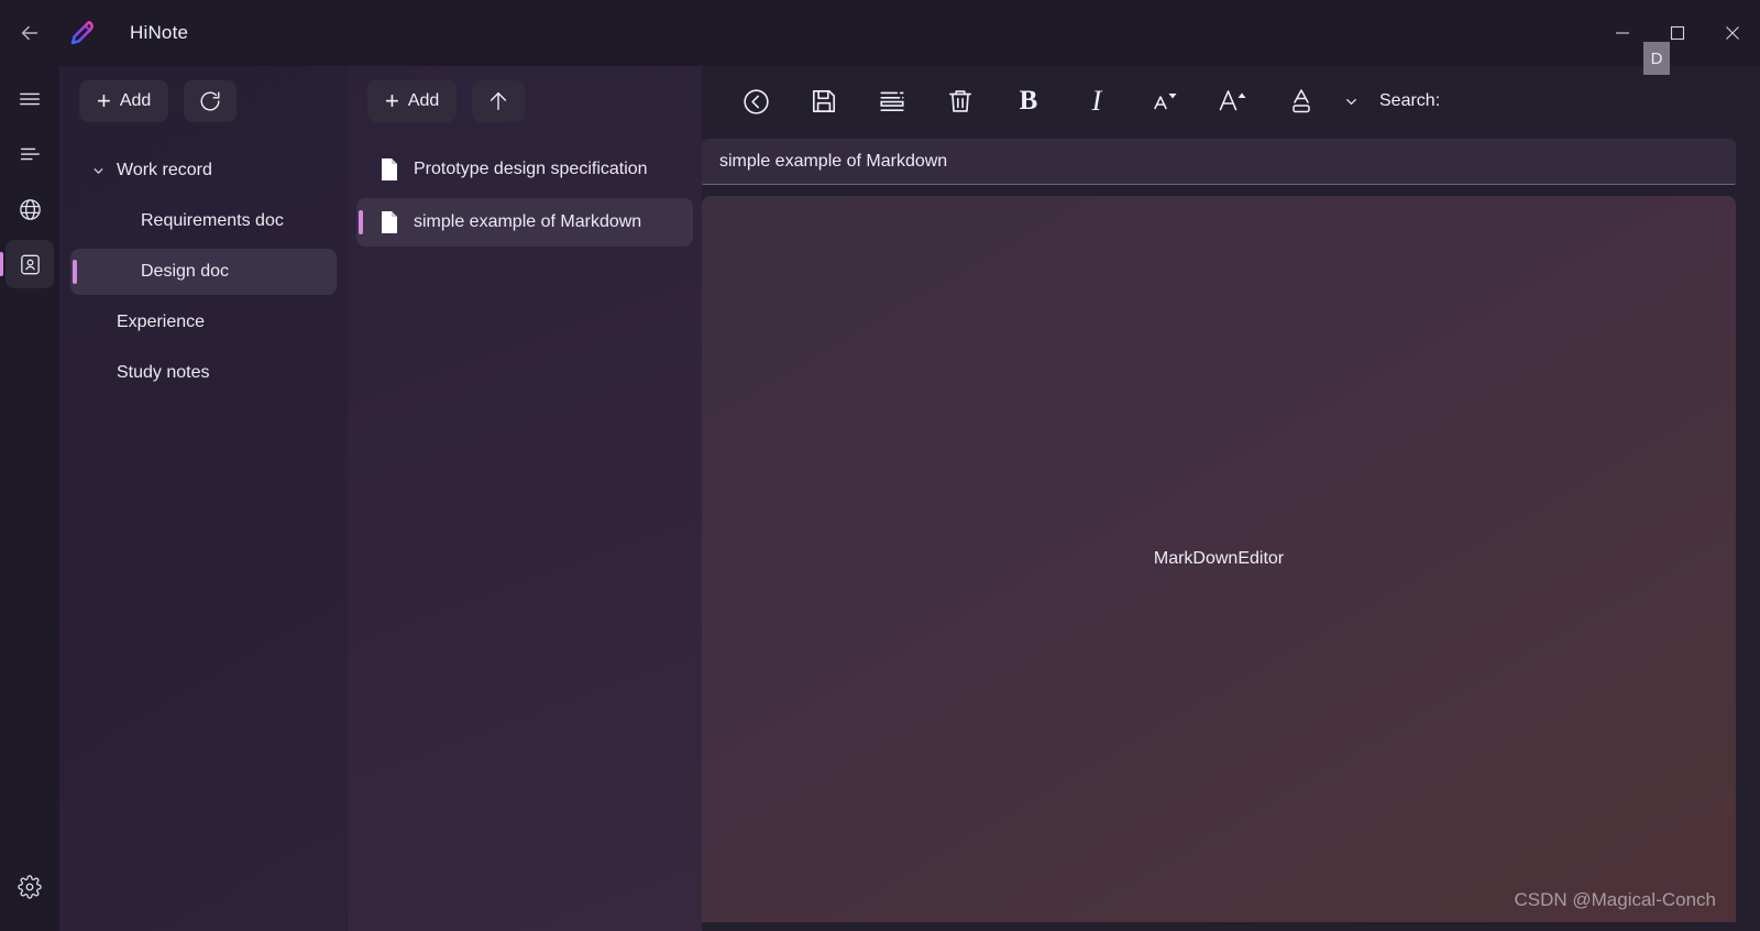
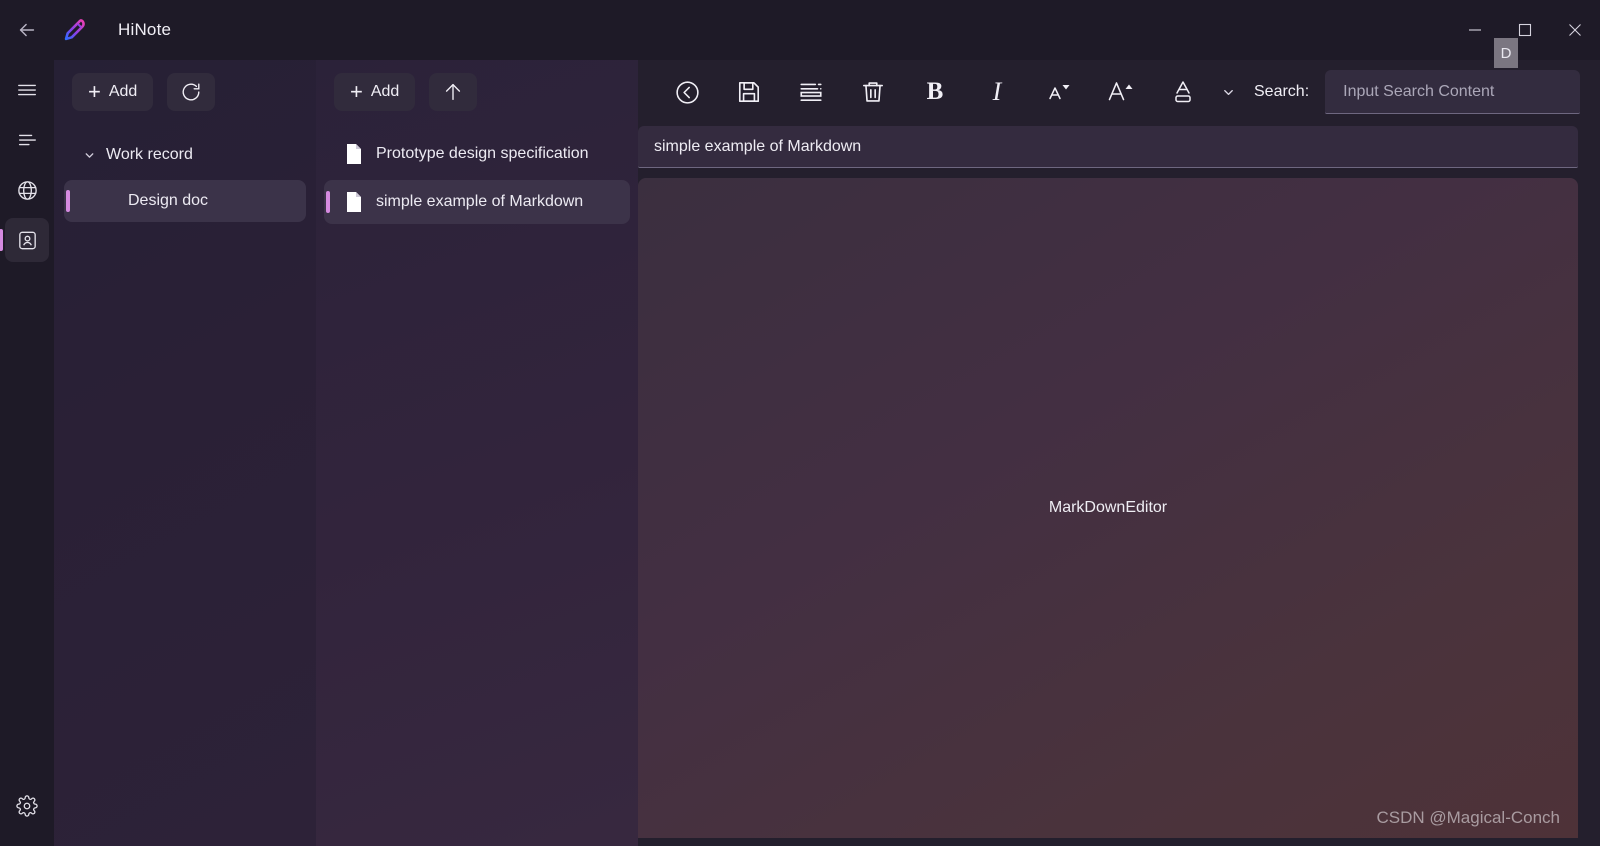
  HiNote
  +
  Add
  Work record
- Requirements doc
  Design doc
- Experience
- Study notes
  +
  Add
  Prototype design specification
  simple example of Markdown
  D
  B
  I
  Search:
+ Input Search Content
  simple example of Markdown
  MarkDownEditor
  CSDN @Magical-Conch
